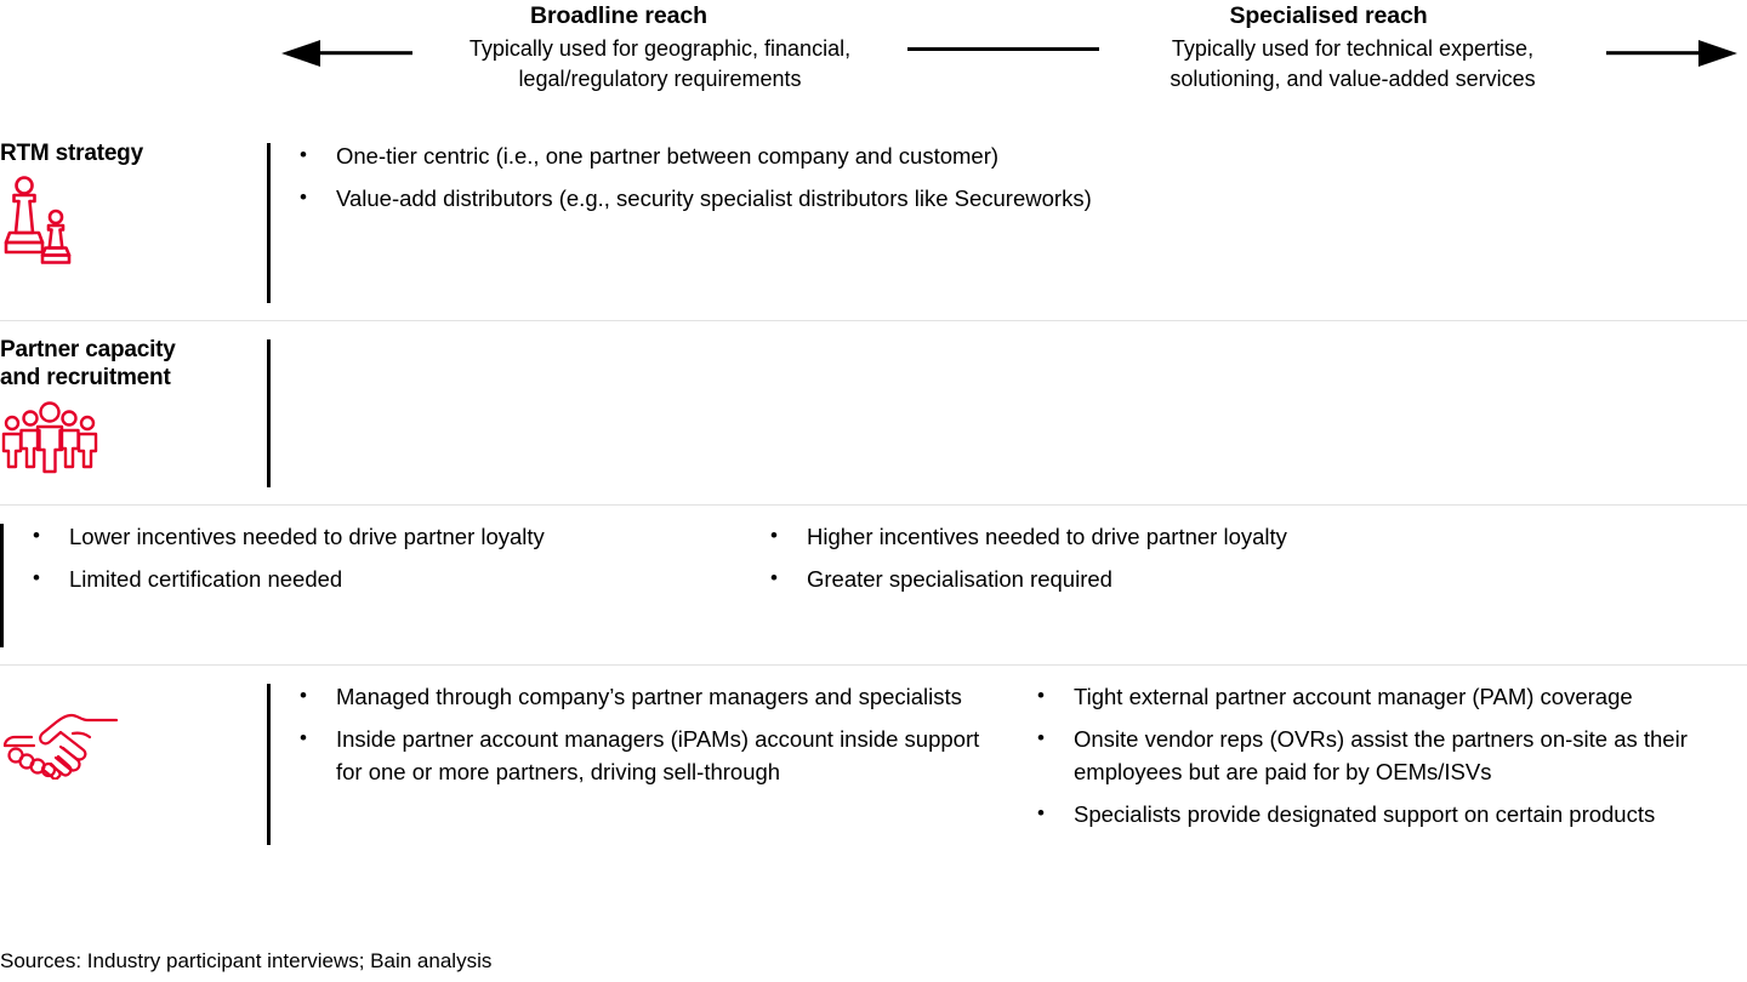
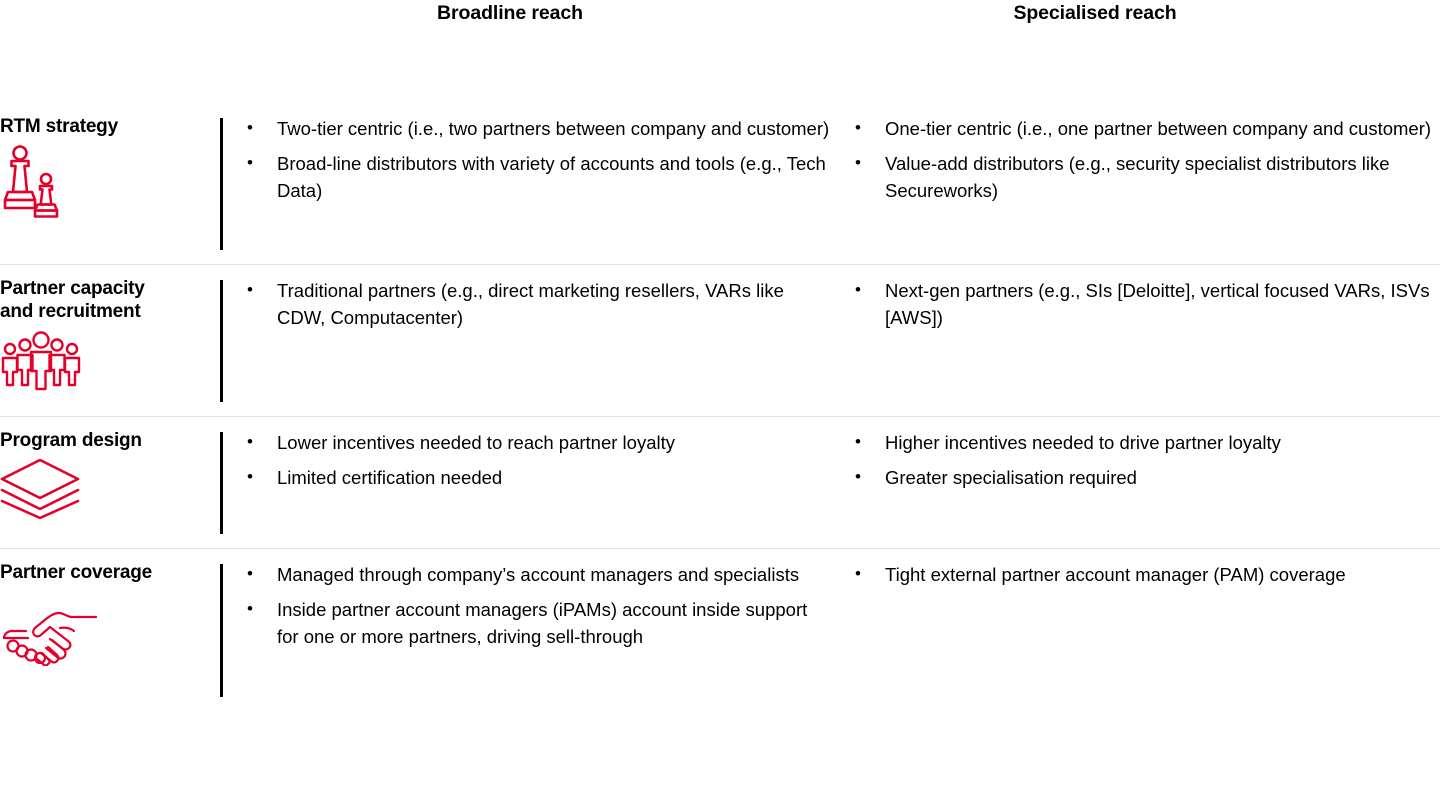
  Broadline reach
  Specialised reach
- Typically used for geographic, financial,
- legal/regulatory requirements
- Typically used for technical expertise,
- solutioning, and value-added services
  RTM strategy
+ Two-tier centric (i.e., two partners between company and customer)
+ Broad-line distributors with variety of accounts and tools (e.g., Tech Data)
  One-tier centric (i.e., one partner between company and customer)
  Value-add distributors (e.g., security specialist distributors like Secureworks)
  Partner capacity
  and recruitment
+ Traditional partners (e.g., direct marketing resellers, VARs like CDW, Computacenter)
+ Next-gen partners (e.g., SIs [Deloitte], vertical focused VARs, ISVs [AWS])
+ Program design
- Lower incentives needed to drive partner loyalty
+ Lower incentives needed to reach partner loyalty
  Limited certification needed
  Higher incentives needed to drive partner loyalty
  Greater specialisation required
+ Partner coverage
- Managed through company’s partner managers and specialists
+ Managed through company’s account managers and specialists
  Inside partner account managers (iPAMs) account inside support for one or more partners, driving sell-through
  Tight external partner account manager (PAM) coverage
- Onsite vendor reps (OVRs) assist the partners on-site as their employees but are paid for by OEMs/ISVs
- Specialists provide designated support on certain products
- Sources: Industry participant interviews; Bain analysis
